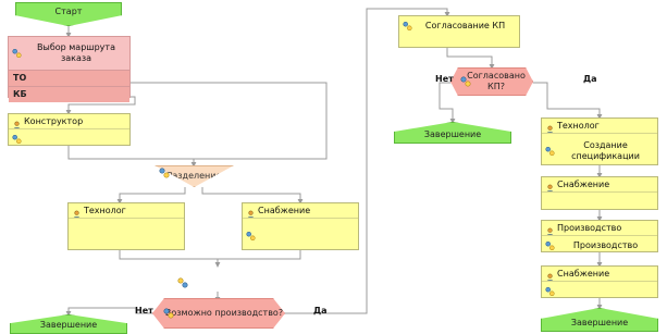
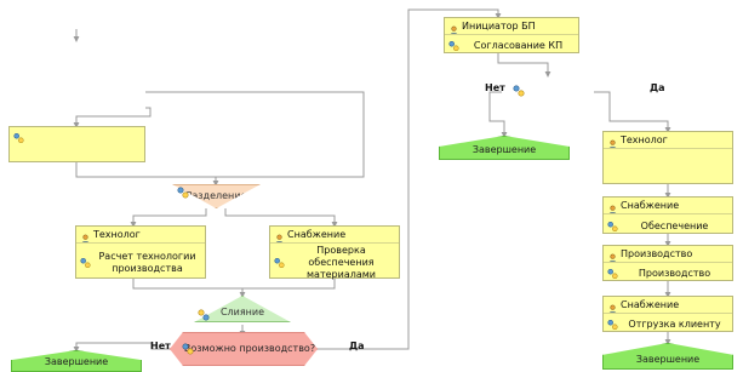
- Старт
- Выбор маршрута заказа
- ТО
- КБ
- Конструктор
  азделени
  Технолог
+ Расчет технологии производства
  Снабжение
+ Проверка обеспечения материалами
+ Слияние
  озможно производство?
  Нет
  Да
  Завершение
+ Инициатор БП
  Согласование КП
- Согласовано КП?
  Нет
  Да
  Завершение
  Технолог
- Создание спецификации
  Снабжение
+ Обеспечение
  Производство
  Производство
  Снабжение
+ Отгрузка клиенту
  Завершение
